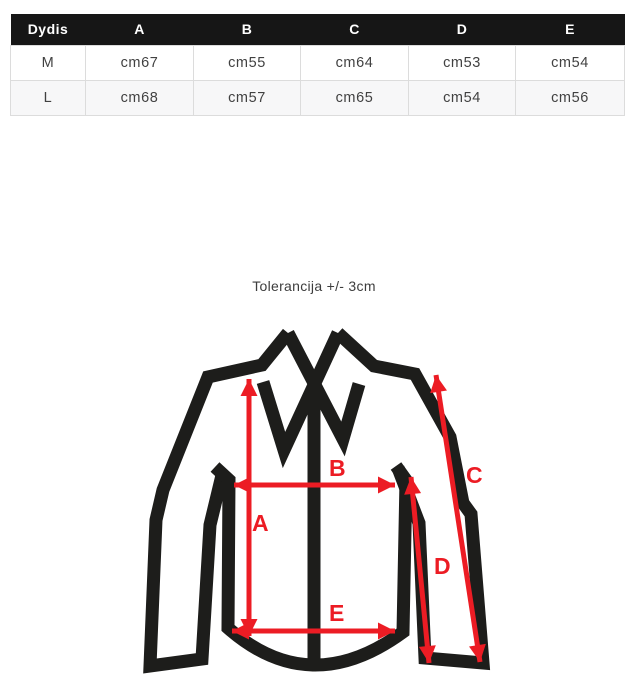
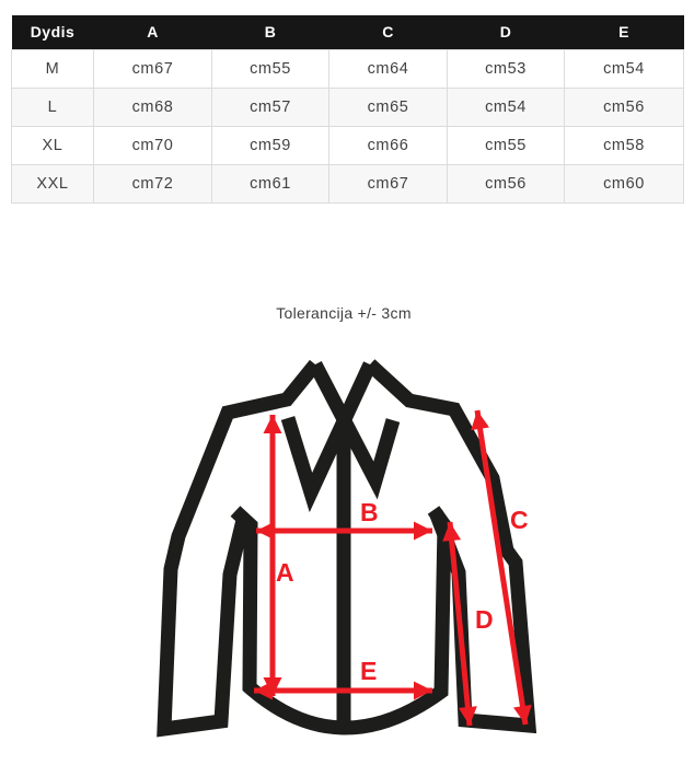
  Dydis	A	B	C	D	E
  M	cm67	cm55	cm64	cm53	cm54
  L	cm68	cm57	cm65	cm54	cm56
+ XL	cm70	cm59	cm66	cm55	cm58
+ XXL	cm72	cm61	cm67	cm56	cm60
  Tolerancija +/- 3cm
  A
  B
  C
  D
  E
